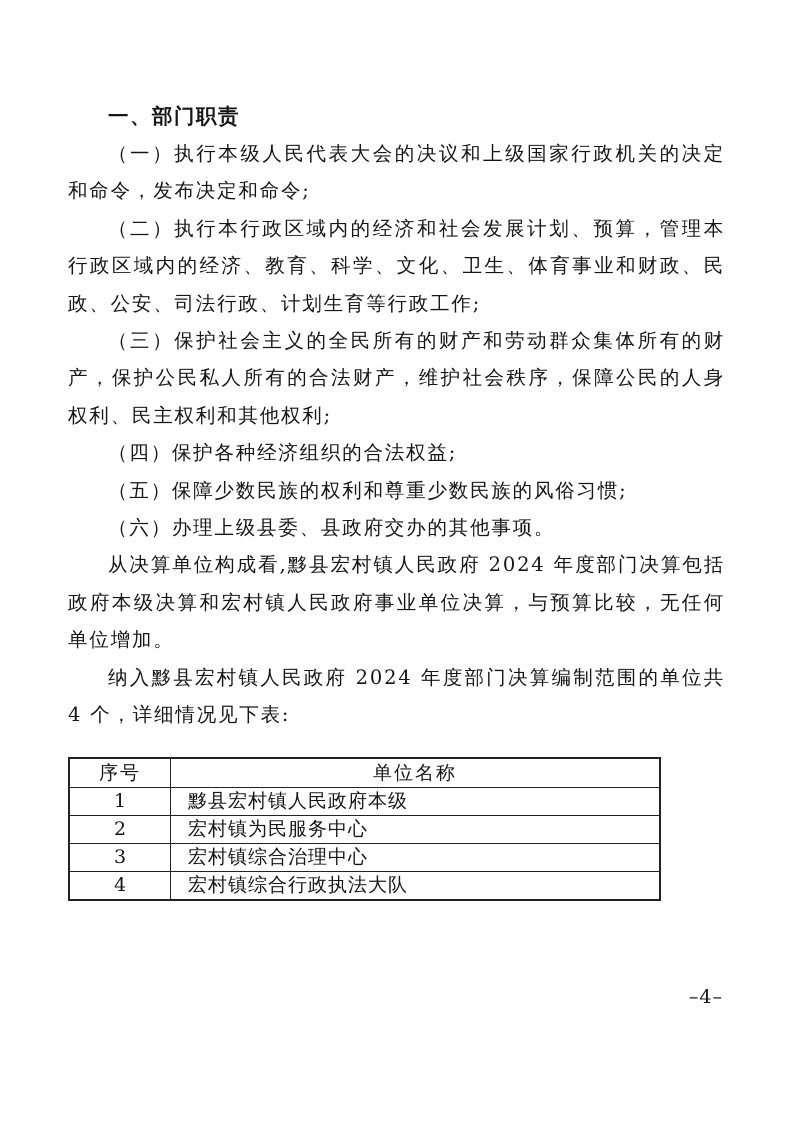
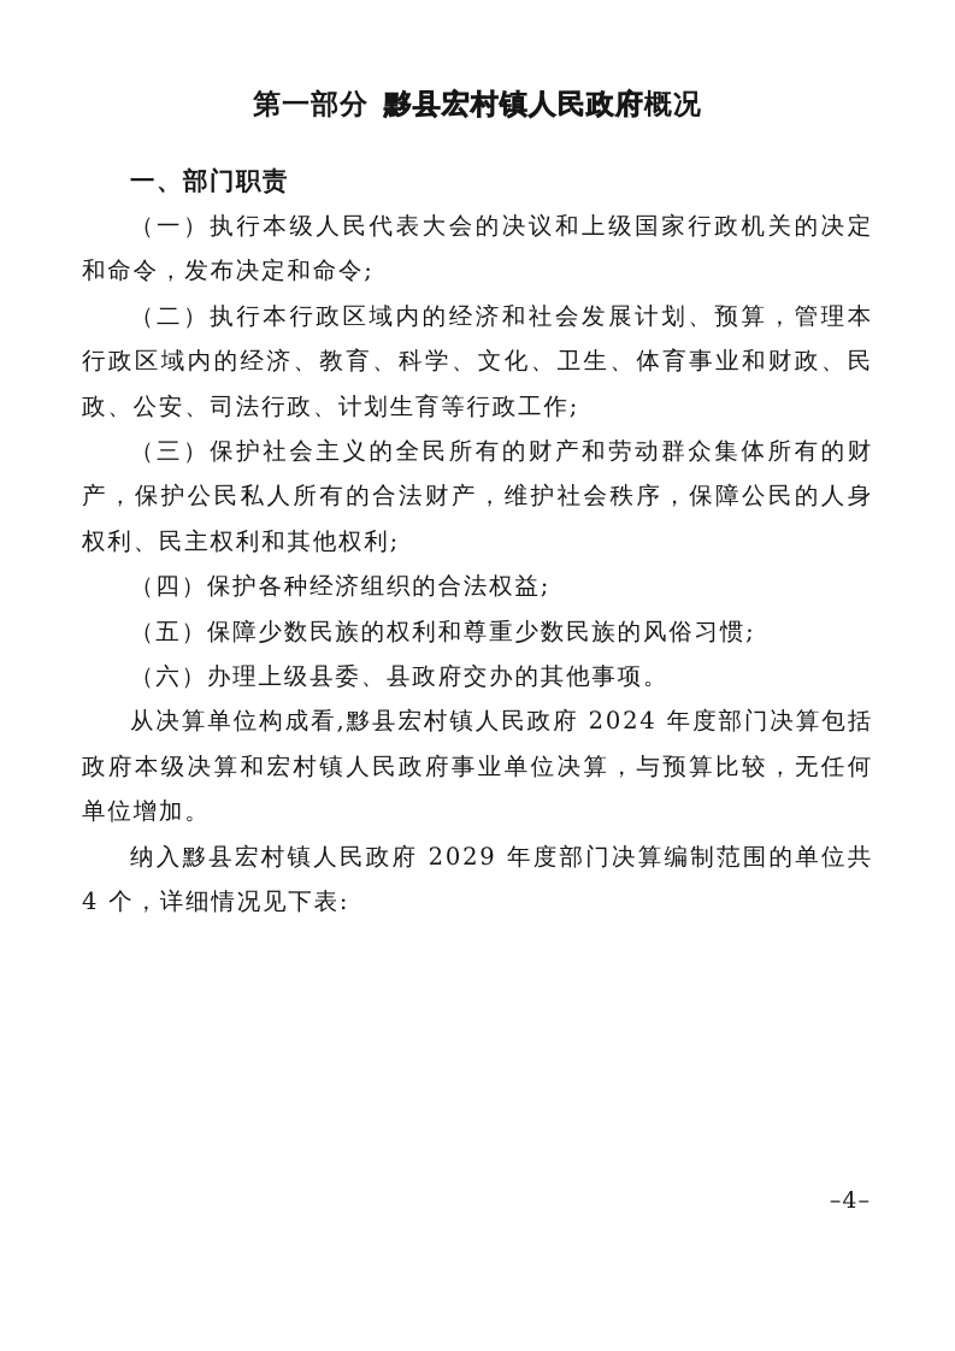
+ 第一部分 黟县宏村镇人民政府概况
  一、部门职责
  （一）执行本级人民代表大会的决议和上级国家行政机关的决定和命令，发布决定和命令;
  （二）执行本行政区域内的经济和社会发展计划、预算，管理本行政区域内的经济、教育、科学、文化、卫生、体育事业和财政、民政、公安、司法行政、计划生育等行政工作;
  （三）保护社会主义的全民所有的财产和劳动群众集体所有的财产，保护公民私人所有的合法财产，维护社会秩序，保障公民的人身权利、民主权利和其他权利;
  （四）保护各种经济组织的合法权益;
  （五）保障少数民族的权利和尊重少数民族的风俗习惯;
  （六）办理上级县委、县政府交办的其他事项。
  从决算单位构成看,黟县宏村镇人民政府 2024 年度部门决算包括政府本级决算和宏村镇人民政府事业单位决算，与预算比较，无任何单位增加。
- 纳入黟县宏村镇人民政府 2024 年度部门决算编制范围的单位共 4 个，详细情况见下表:
+ 纳入黟县宏村镇人民政府 2029 年度部门决算编制范围的单位共 4 个，详细情况见下表:
- 序号	单位名称
- 1	黟县宏村镇人民政府本级
- 2	宏村镇为民服务中心
- 3	宏村镇综合治理中心
- 4	宏村镇综合行政执法大队
  –4–
